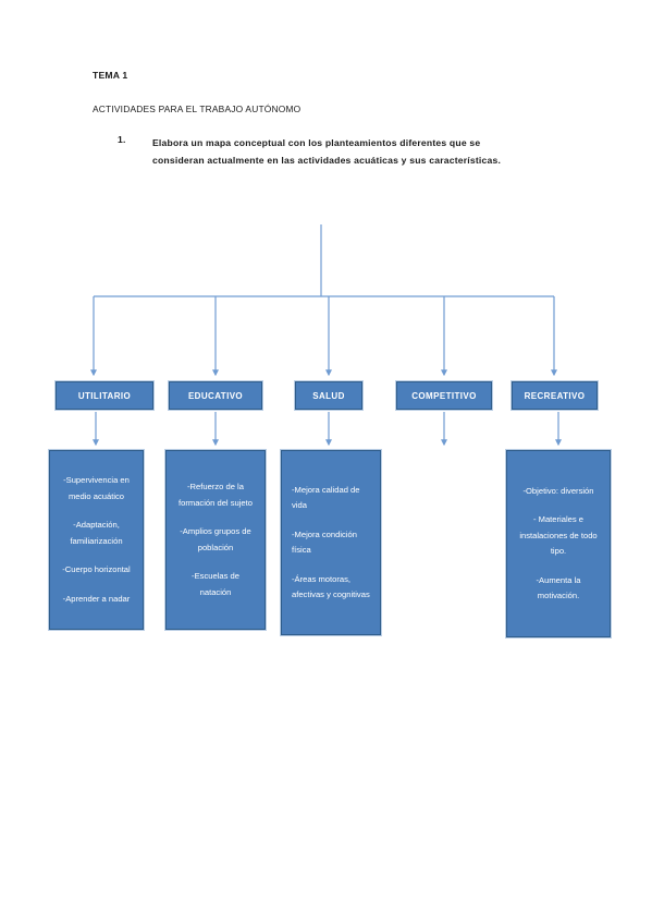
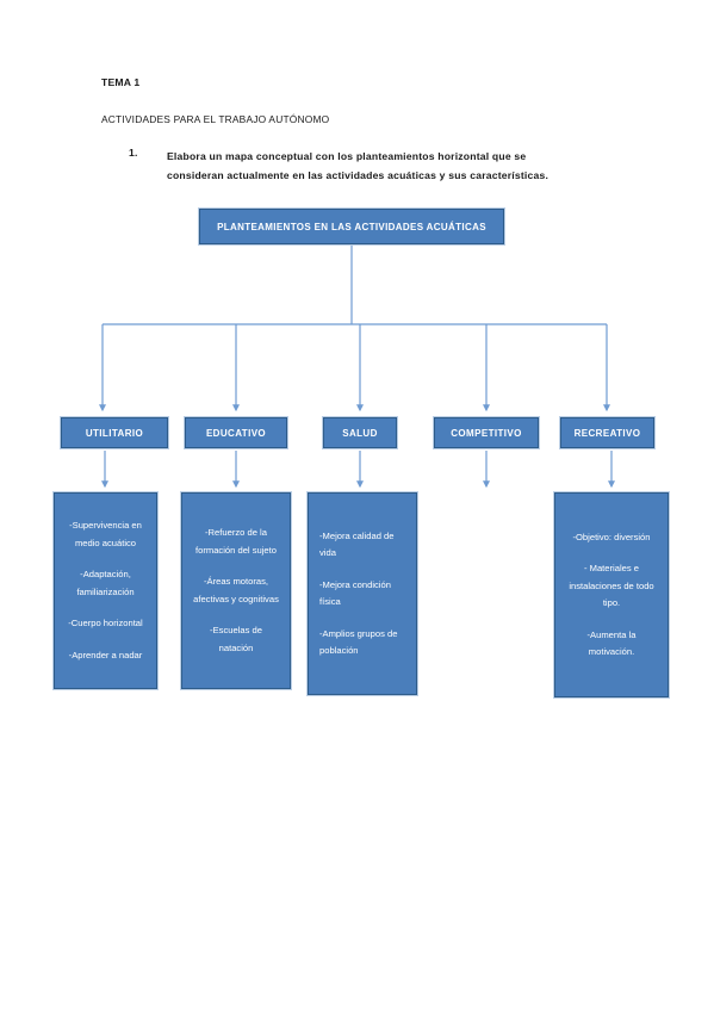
  TEMA 1
  ACTIVIDADES PARA EL TRABAJO AUTÓNOMO
  1.
- Elabora un mapa conceptual con los planteamientos diferentes que se consideran actualmente en las actividades acuáticas y sus características.
+ Elabora un mapa conceptual con los planteamientos horizontal que se consideran actualmente en las actividades acuáticas y sus características.
+ PLANTEAMIENTOS EN LAS ACTIVIDADES ACUÁTICAS
  UTILITARIO
  EDUCATIVO
  SALUD
  COMPETITIVO
  RECREATIVO
  -Supervivencia en medio acuático
  -Adaptación, familiarización
  -Cuerpo horizontal
  -Aprender a nadar
  -Refuerzo de la formación del sujeto
- -Amplios grupos de población
+ -Áreas motoras, afectivas y cognitivas
  -Escuelas de natación
  -Mejora calidad de vida
  -Mejora condición física
- -Áreas motoras, afectivas y cognitivas
+ -Amplios grupos de población
  -Objetivo: diversión
  - Materiales e instalaciones de todo tipo.
  -Aumenta la motivación.
